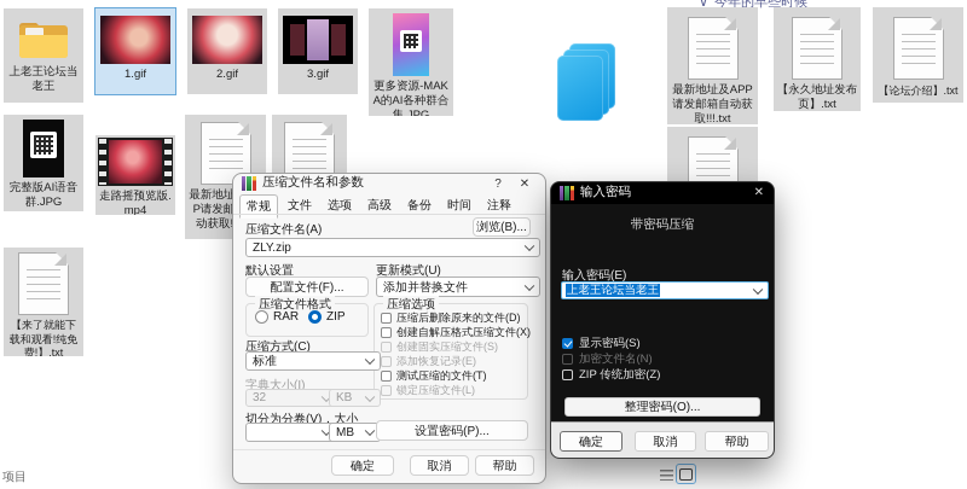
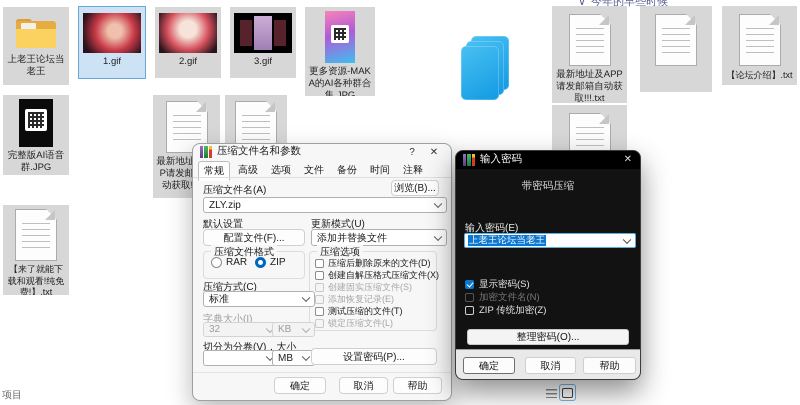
  ∨
  今年的早些时候
  上老王论坛当老王
  1.gif
  2.gif
  3.gif
  更多资源-MAKA的AI各种群合集.JPG
  完整版AI语音群.JPG
- 走路摇预览版.mp4
  【来了就能下载和观看!纯免费!】.txt
  最新地址及APP请发邮箱自动获取!!!.txt
- 【永久地址发布页】.txt
  【论坛介绍】.txt
  压缩文件名和参数
  ?
  ✕
  常规
- 文件
+ 高级
  选项
- 高级
+ 文件
  备份
  时间
  注释
  压缩文件名(A)
  浏览(B)...
  ZLY.zip
  默认设置
  更新模式(U)
  配置文件(F)...
  添加并替换文件
  压缩文件格式
  RAR
  ZIP
  压缩选项
  压缩后删除原来的文件(D)
  创建自解压格式压缩文件(X)
  创建固实压缩文件(S)
  添加恢复记录(E)
  测试压缩的文件(T)
  锁定压缩文件(L)
  压缩方式(C)
  标准
  字典大小(I)
  32
  KB
  切分为分卷(V)，大小
  MB
  设置密码(P)...
  确定
  取消
  帮助
  输入密码
  ✕
  带密码压缩
  输入密码(E)
  上老王论坛当老王
  显示密码(S)
  加密文件名(N)
  ZIP 传统加密(Z)
  整理密码(O)...
  确定
  取消
  帮助
  项目
